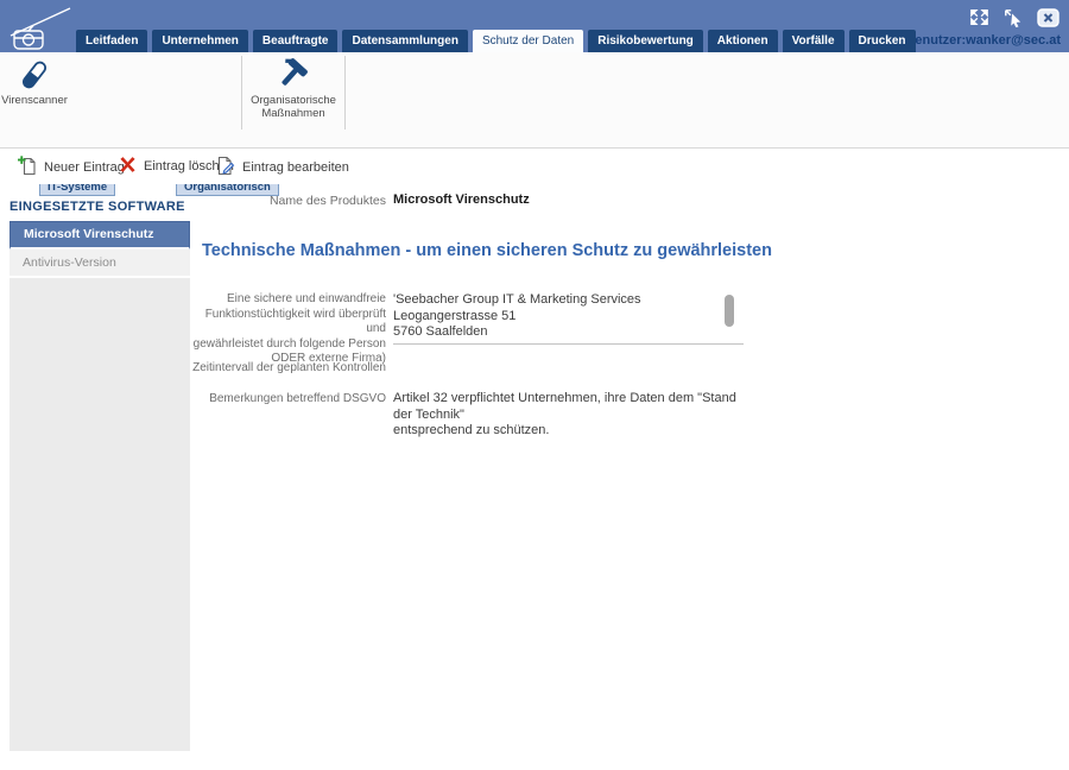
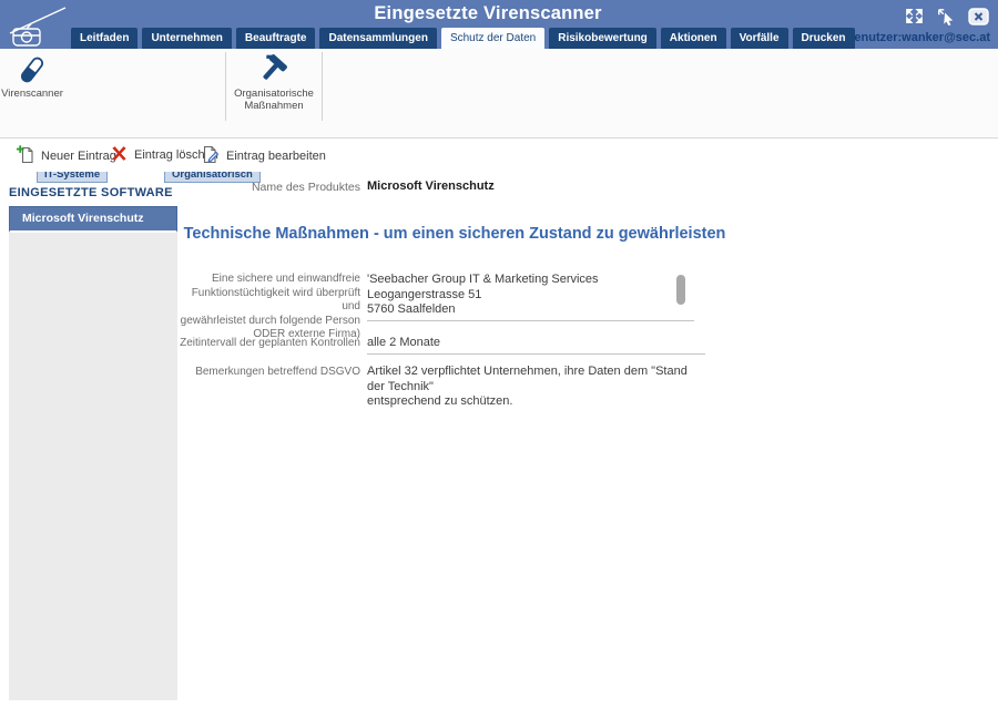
+ Eingesetzte Virenscanner
  enutzer:wanker@sec.at
  Leitfaden
  Unternehmen
  Beauftragte
  Datensammlungen
  Schutz der Daten
  Risikobewertung
  Aktionen
  Vorfälle
  Drucken
  Virenscanner
  Organisatorische Maßnahmen
  IT-Systeme
  Organisatorisch
  Neuer Eintrag
  Eintrag lösch
  Eintrag bearbeiten
  EINGESETZTE SOFTWARE
  Microsoft Virenschutz
- Antivirus-Version
  Name des Produktes
  Microsoft Virenschutz
- Technische Maßnahmen - um einen sicheren Schutz zu gewährleisten
+ Technische Maßnahmen - um einen sicheren Zustand zu gewährleisten
  Eine sichere und einwandfreie
  Funktionstüchtigkeit wird überprüft und
  gewährleistet durch folgende Person
  ODER externe Firma)
  'Seebacher Group IT & Marketing Services
  Leogangerstrasse 51
  5760 Saalfelden
  Zeitintervall der geplanten Kontrollen
+ alle 2 Monate
  Bemerkungen betreffend DSGVO
  Artikel 32 verpflichtet Unternehmen, ihre Daten dem "Stand der Technik"
  entsprechend zu schützen.
